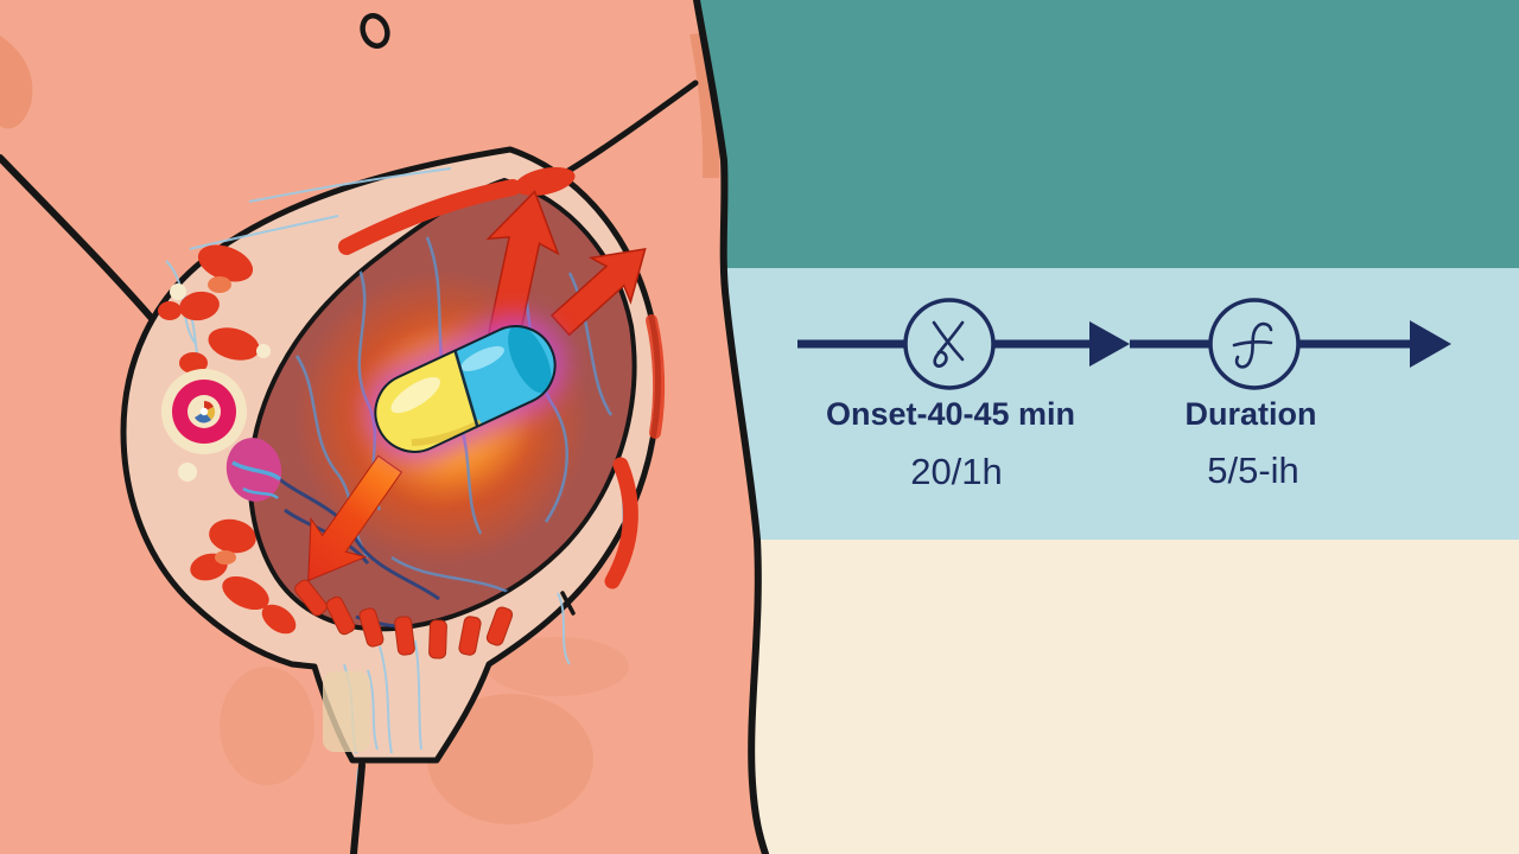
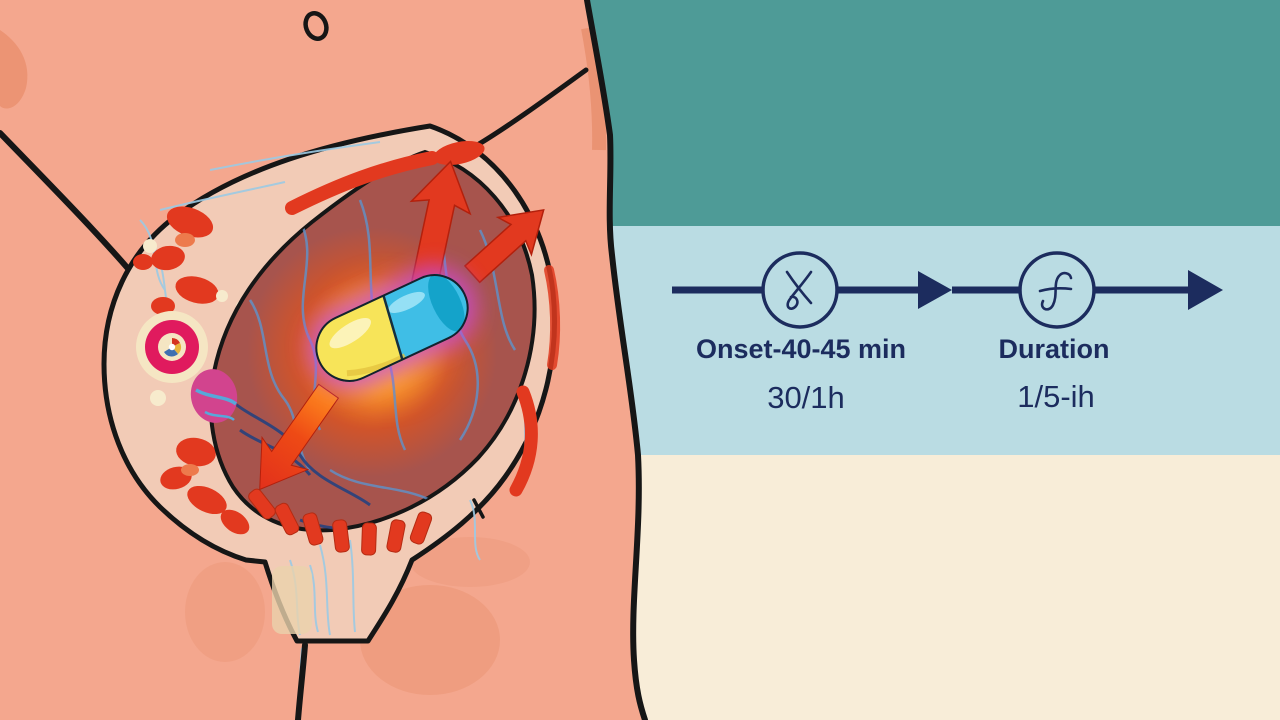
  Onset-40-45 min
- 20/1h
+ 30/1h
  Duration
- 5/5-ih
+ 1/5-ih
